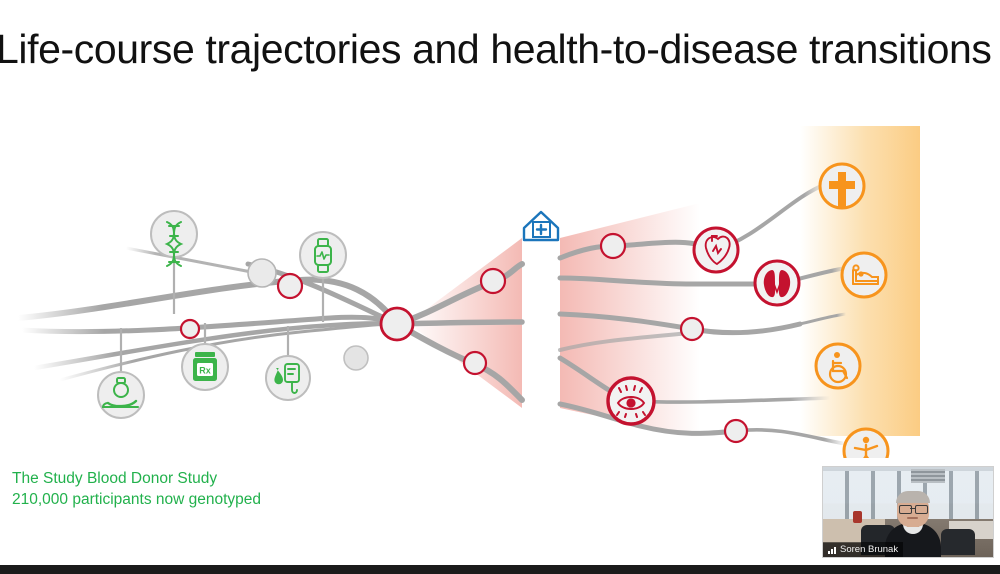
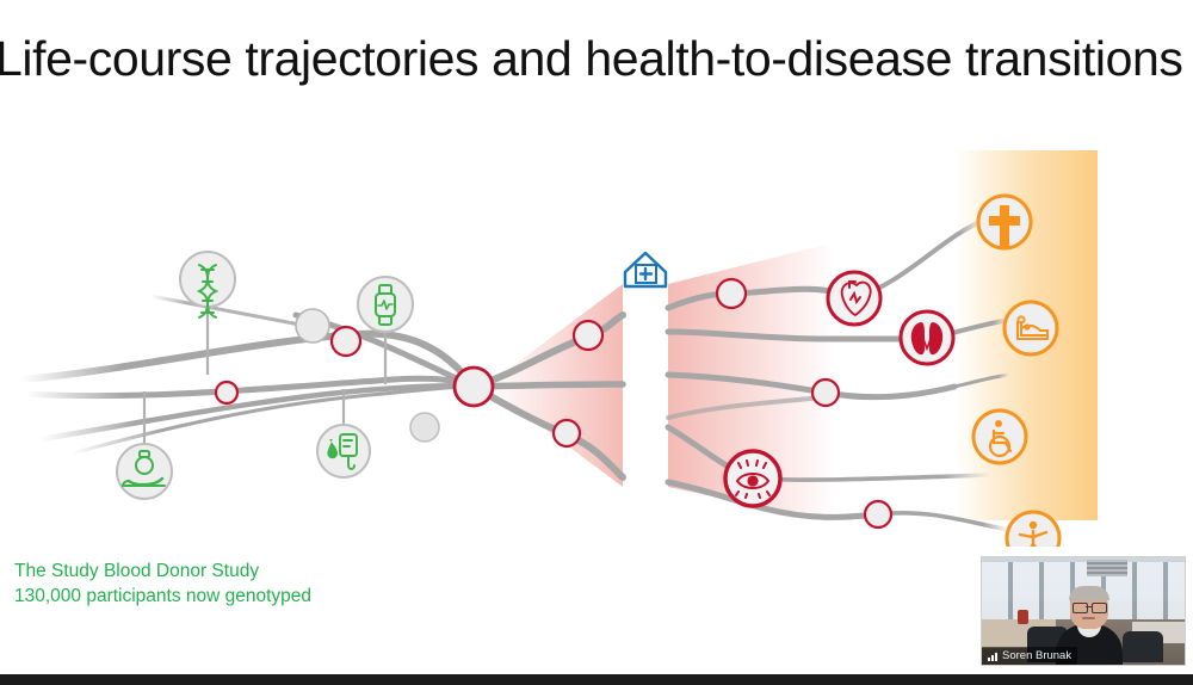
  Life-course trajectories and health-to-disease transitions
- Rx
  The Study Blood Donor Study
- 210,000 participants now genotyped
+ 130,000 participants now genotyped
  Soren Brunak
